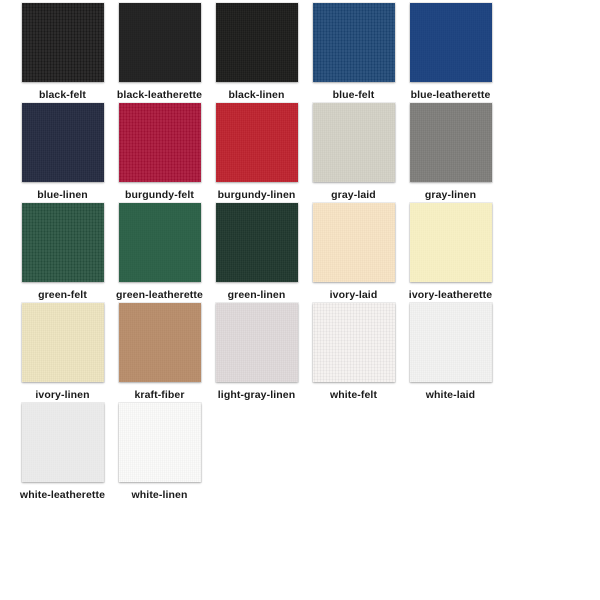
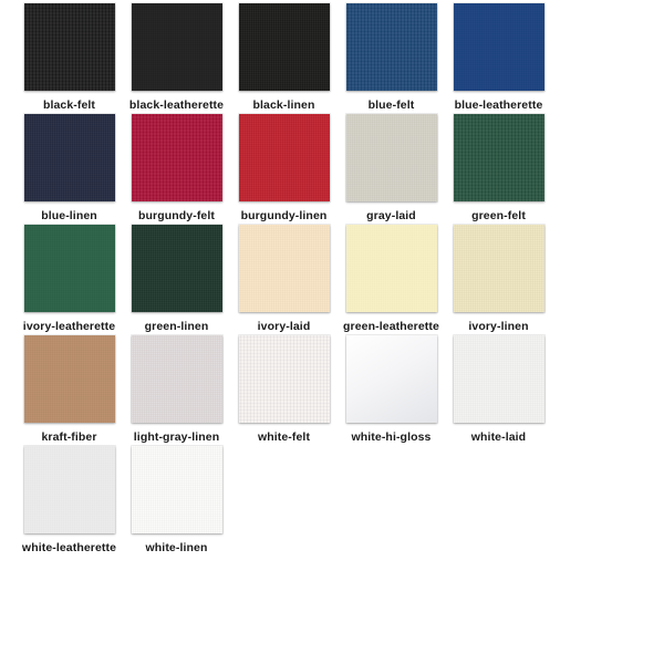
  black-felt
  black-leatherette
  black-linen
  blue-felt
  blue-leatherette
  blue-linen
  burgundy-felt
  burgundy-linen
  gray-laid
- gray-linen
  green-felt
- green-leatherette
+ ivory-leatherette
  green-linen
  ivory-laid
- ivory-leatherette
+ green-leatherette
  ivory-linen
  kraft-fiber
  light-gray-linen
  white-felt
+ white-hi-gloss
  white-laid
  white-leatherette
  white-linen
